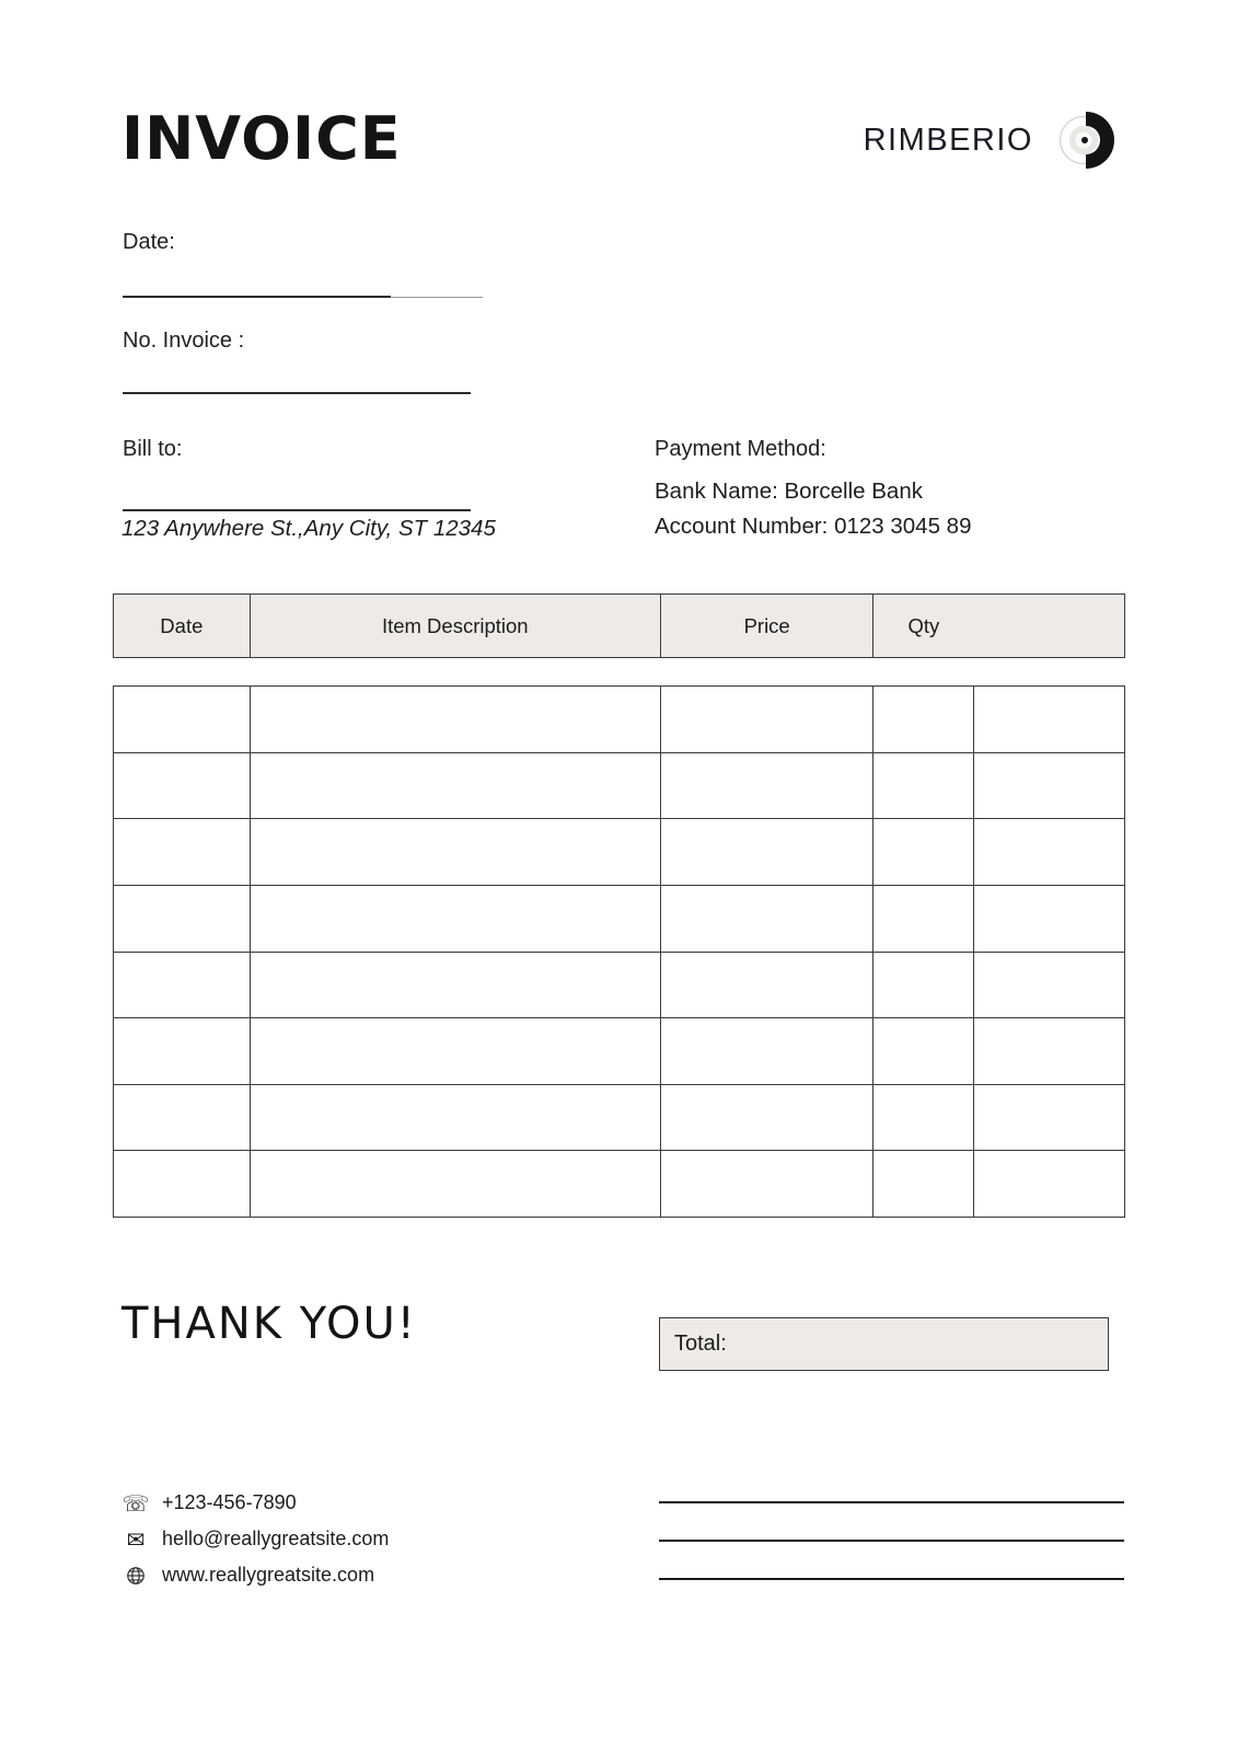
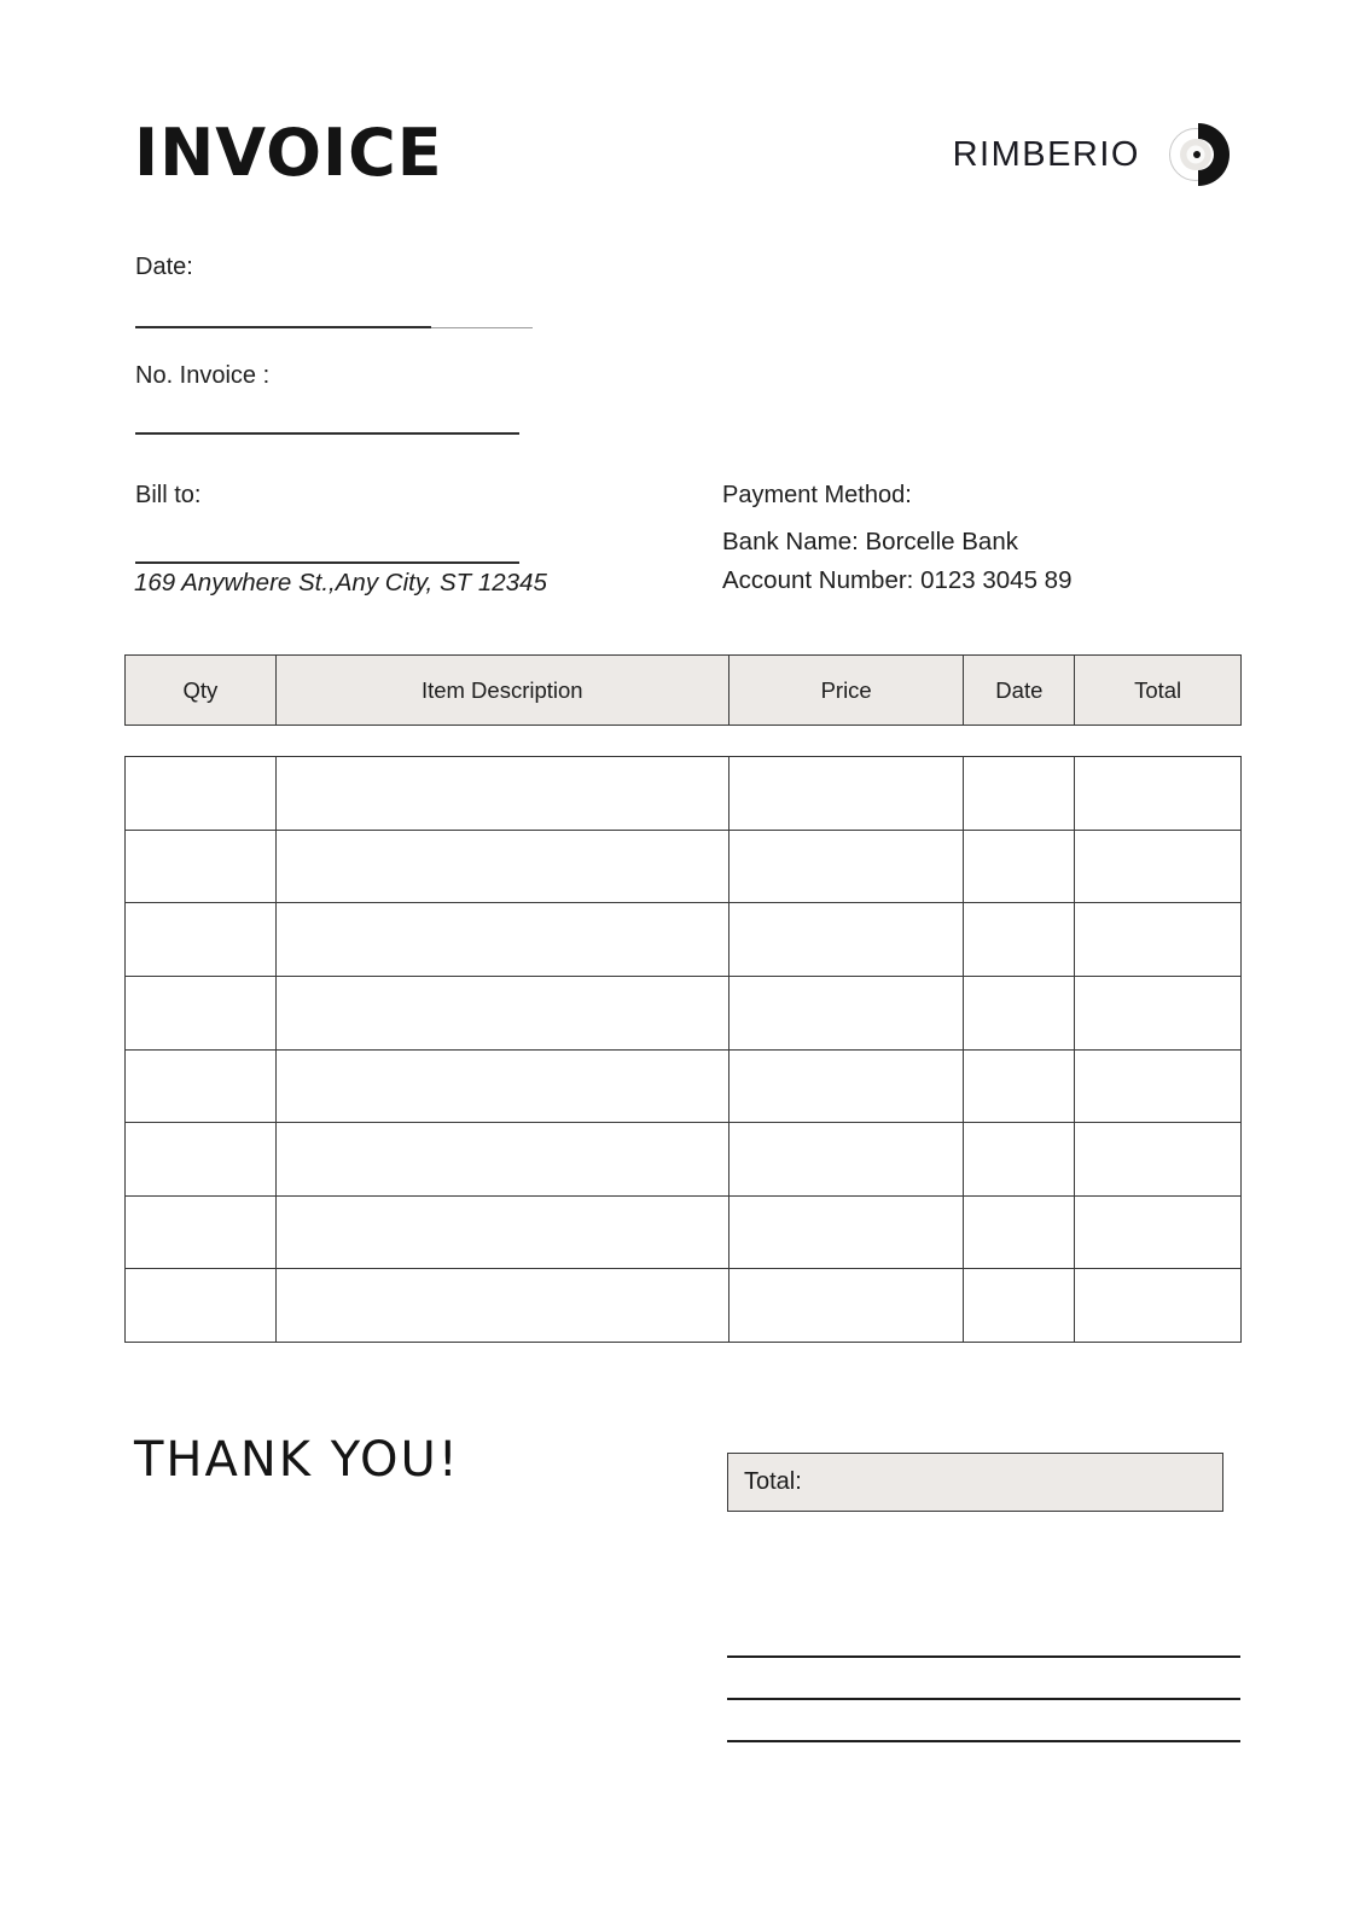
  INVOICE
  RIMBERIO
  Date:
  No. Invoice :
  Bill to:
- 123 Anywhere St.,Any City, ST 12345
+ 169 Anywhere St.,Any City, ST 12345
  Payment Method:
  Bank Name: Borcelle Bank
  Account Number: 0123 3045 89
- Date
+ Qty
  Item Description
  Price
- Qty
+ Date
+ Total
  THANK YOU!
  Total:
- ☏
- +123-456-7890
- ✉
- hello@reallygreatsite.com
- www.reallygreatsite.com
